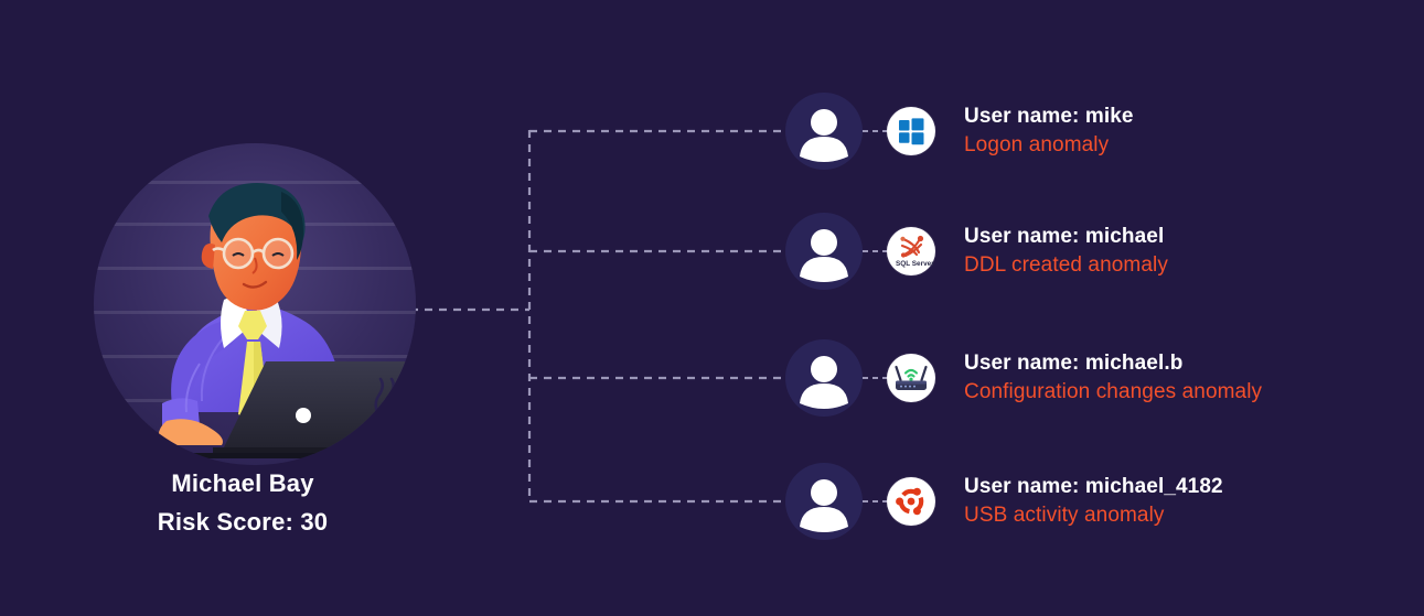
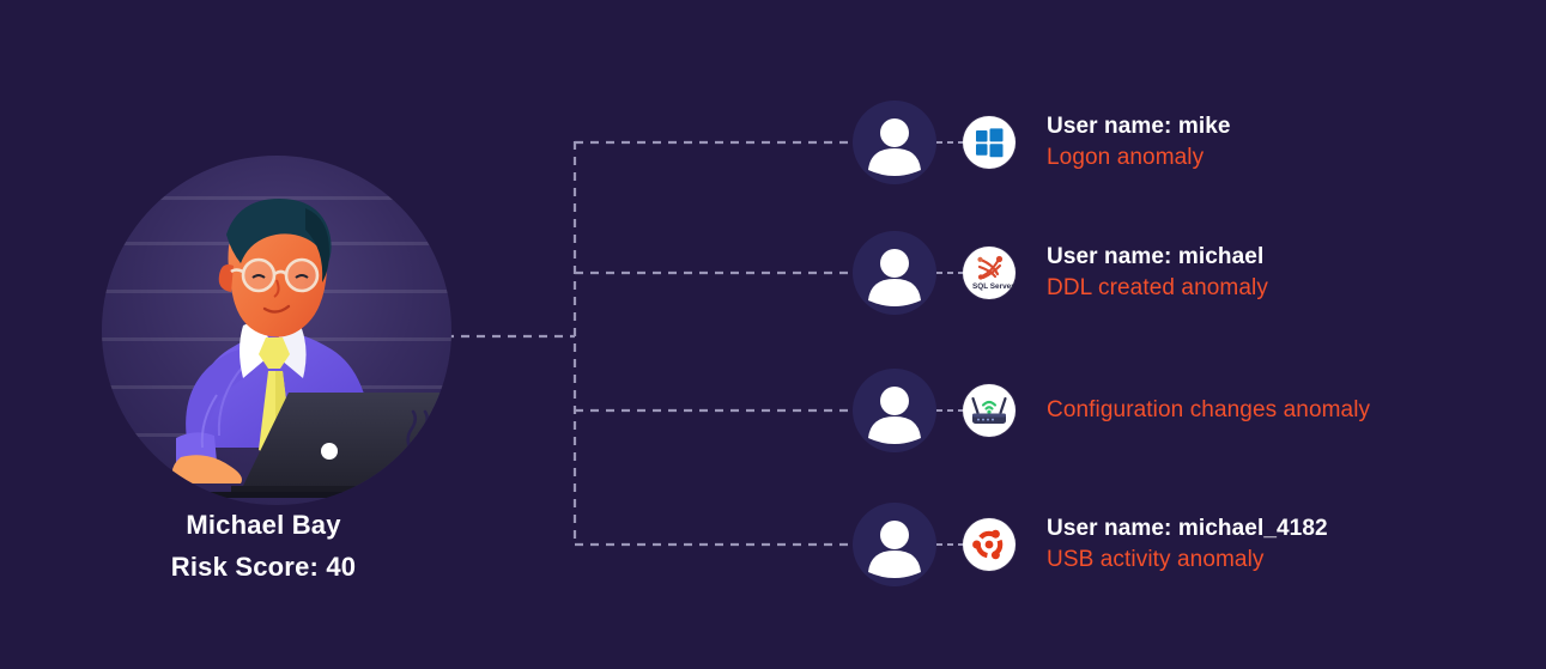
  Michael Bay
- Risk Score: 30
+ Risk Score: 40
  User name: mike
  Logon anomaly
  User name: michael
  DDL created anomaly
- User name: michael.b
  Configuration changes anomaly
  User name: michael_4182
  USB activity anomaly
